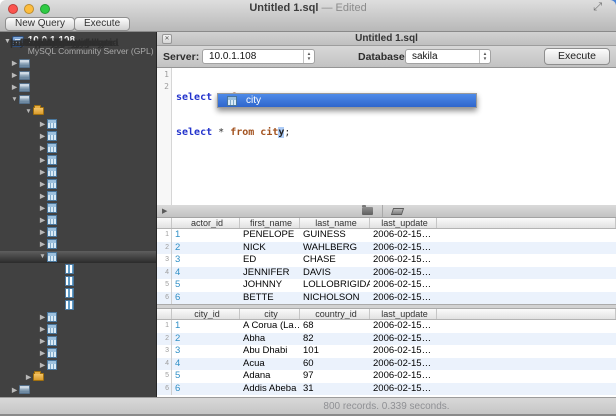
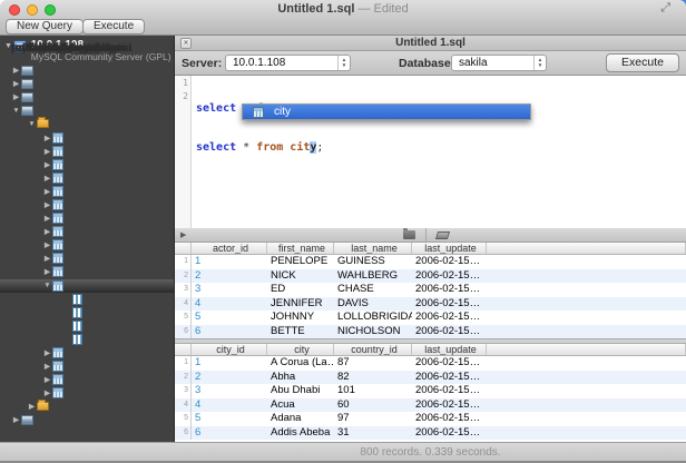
  Untitled 1.sql — Edited
  ⤢
  New Query
  Execute
  10.0.1.108
  MySQL Community Server (GPL)
  information_schema
  mysql
  performance_schema
  sakila
  Tables
  actor
  address
  blargh
  category
  city
  country
  customer
  film
  film_actor
  film_category
  film_text
  inventory
  inventory_id
  film_id
  store_id
  last_update
  language
  payment
  rental
  staff
- store
  Views
  test
  Untitled 1.sql
  Server:
  10.0.1.108
  Database
  sakila
  Execute
  1
  2
  select * from city;
  city
  actor_id
  first_name
  last_name
  last_update
  1
  PENELOPE
  GUINESS
  2006-02-15…
  2
  NICK
  WAHLBERG
  2006-02-15…
  3
  ED
  CHASE
  2006-02-15…
  4
  JENNIFER
  DAVIS
  2006-02-15…
  5
  JOHNNY
  LOLLOBRIGIDA
  2006-02-15…
  6
  BETTE
  NICHOLSON
  2006-02-15…
  city_id
  city
  country_id
  last_update
  1
  A Corua (La…
- 68
+ 87
  2006-02-15…
  2
  Abha
  82
  2006-02-15…
  3
  Abu Dhabi
  101
  2006-02-15…
  4
  Acua
  60
  2006-02-15…
  5
  Adana
  97
  2006-02-15…
  6
  Addis Abeba
  31
  2006-02-15…
  800 records. 0.339 seconds.
